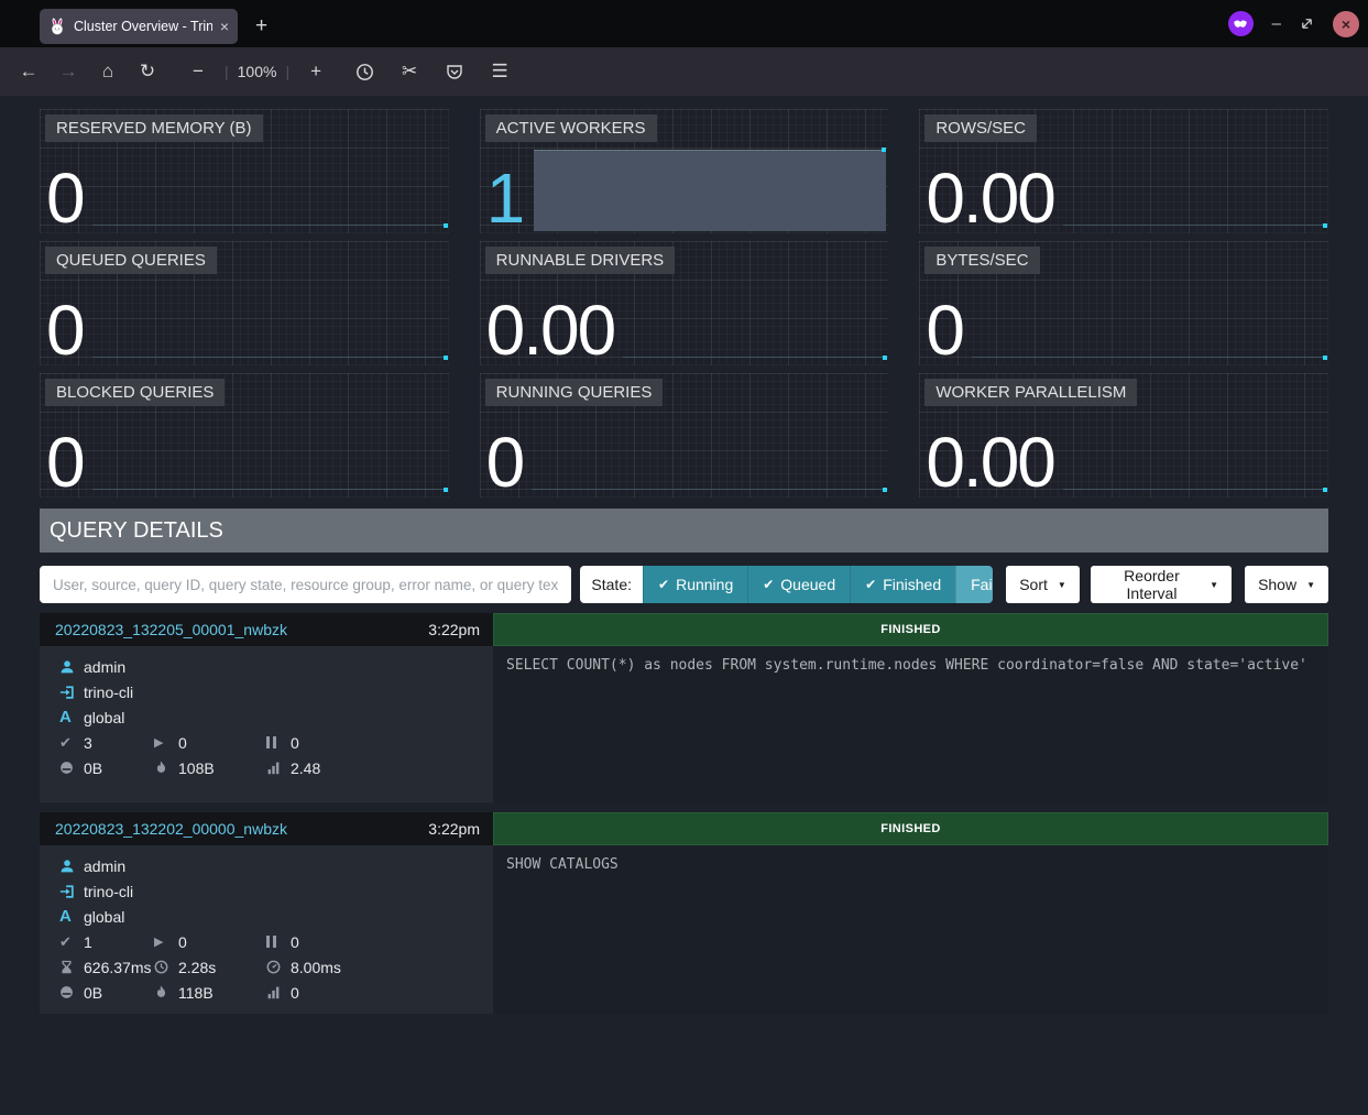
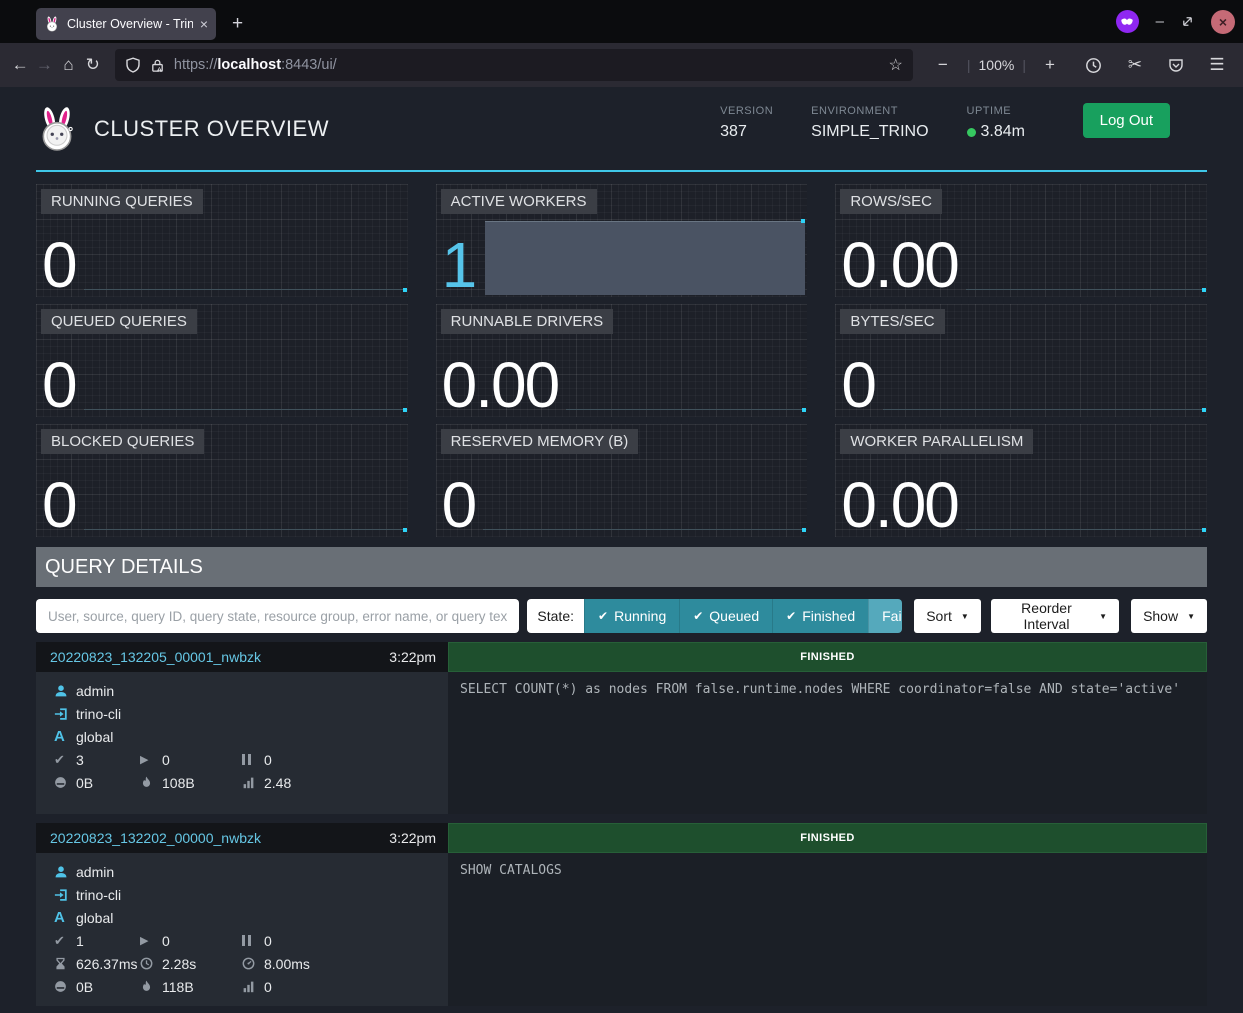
  Cluster Overview - Trin
  ×
  +
  –
  ×
  ←
  →
  ⌂
  ↻
+ https://localhost:8443/ui/
+ ☆
  −
  |
  100%
  |
  +
  ✂
  ☰
+ CLUSTER OVERVIEW
+ VERSION
+ 387
+ ENVIRONMENT
+ SIMPLE_TRINO
+ UPTIME
+ 3.84m
+ Log Out
- RESERVED MEMORY (B)
+ RUNNING QUERIES
  0
  ACTIVE WORKERS
  1
  ROWS/SEC
  0.00
  QUEUED QUERIES
  0
  RUNNABLE DRIVERS
  0.00
  BYTES/SEC
  0
  BLOCKED QUERIES
  0
- RUNNING QUERIES
+ RESERVED MEMORY (B)
  0
  WORKER PARALLELISM
  0.00
  QUERY DETAILS
  User, source, query ID, query state, resource group, error name, or query tex
  State:
  ✔
  Running
  ✔
  Queued
  ✔
  Finished
  Sort
  ▼
  Reorder Interval
  ▼
  Show
  ▼
  20220823_132205_00001_nwbzk
  3:22pm
  FINISHED
  admin
  trino-cli
  A
  global
  ✔
  3
  ▶
  0
  0
  0B
  108B
  2.48
- SELECT COUNT(*) as nodes FROM system.runtime.nodes WHERE coordinator=false AND state='active'
+ SELECT COUNT(*) as nodes FROM false.runtime.nodes WHERE coordinator=false AND state='active'
  20220823_132202_00000_nwbzk
  3:22pm
  FINISHED
  admin
  trino-cli
  A
  global
  ✔
  1
  ▶
  0
  0
  626.37ms
  2.28s
  8.00ms
  0B
  118B
  0
  SHOW CATALOGS
